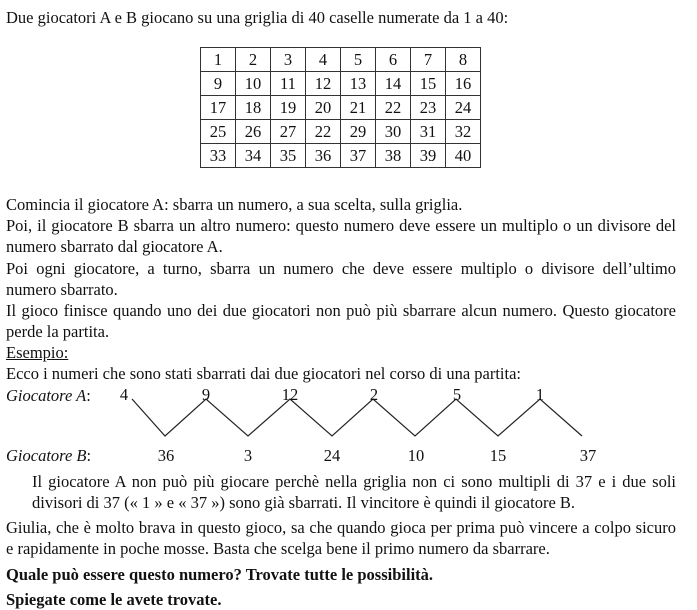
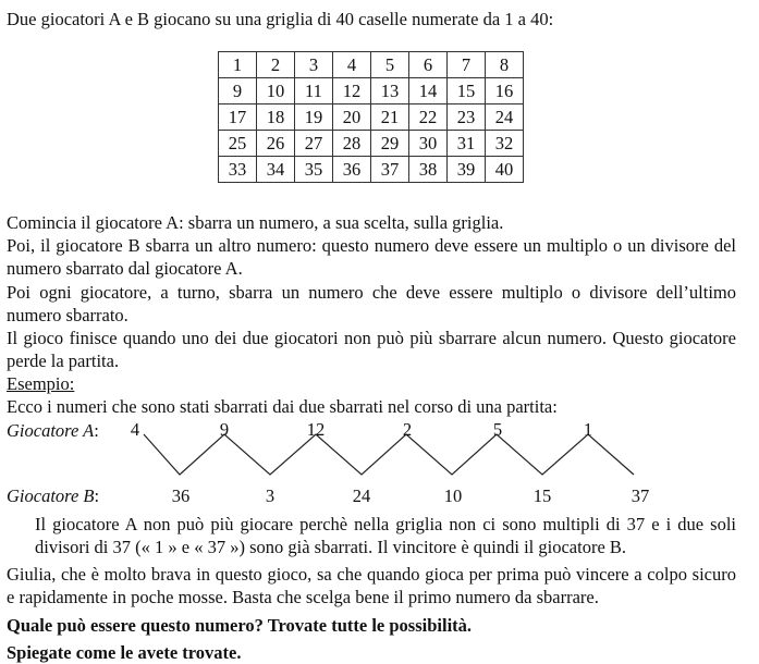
  Due giocatori A e B giocano su una griglia di 40 caselle numerate da 1 a 40:
  1	2	3	4	5	6	7	8
  9	10	11	12	13	14	15	16
  17	18	19	20	21	22	23	24
- 25	26	27	22	29	30	31	32
+ 25	26	27	28	29	30	31	32
  33	34	35	36	37	38	39	40
  Comincia il giocatore A: sbarra un numero, a sua scelta, sulla griglia.
  Poi, il giocatore B sbarra un altro numero: questo numero deve essere un multiplo o un divisore del
  numero sbarrato dal giocatore A.
  Poi ogni giocatore, a turno, sbarra un numero che deve essere multiplo o divisore dell’ultimo
  numero sbarrato.
  Il gioco finisce quando uno dei due giocatori non può più sbarrare alcun numero. Questo giocatore
  perde la partita.
  Esempio:
- Ecco i numeri che sono stati sbarrati dai due giocatori nel corso di una partita:
+ Ecco i numeri che sono stati sbarrati dai due sbarrati nel corso di una partita:
  Giocatore A:
  Giocatore B:
  4
  9
  12
  2
  5
  1
  36
  3
  24
  10
  15
  37
  Il giocatore A non può più giocare perchè nella griglia non ci sono multipli di 37 e i due soli
  divisori di 37 (« 1 » e « 37 ») sono già sbarrati. Il vincitore è quindi il giocatore B.
  Giulia, che è molto brava in questo gioco, sa che quando gioca per prima può vincere a colpo sicuro
  e rapidamente in poche mosse. Basta che scelga bene il primo numero da sbarrare.
  Quale può essere questo numero? Trovate tutte le possibilità.
  Spiegate come le avete trovate.
